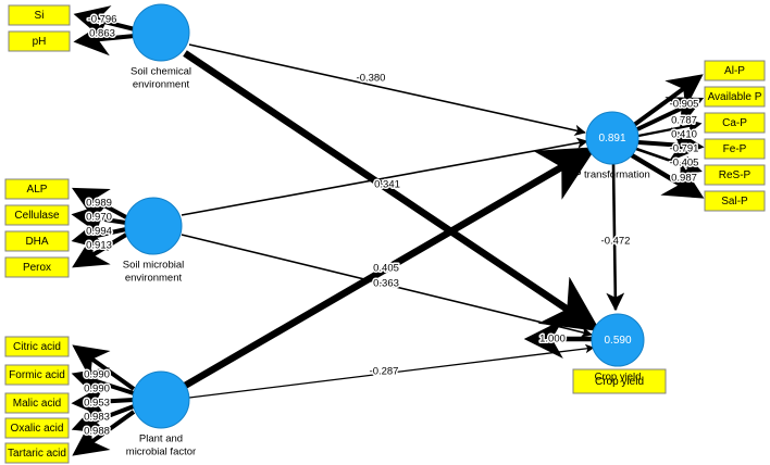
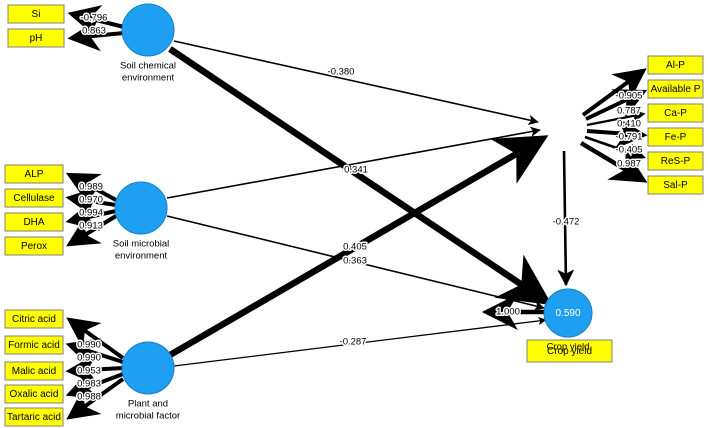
  Si
  pH
  ALP
  Cellulase
  DHA
  Perox
  Citric acid
  Formic acid
  Malic acid
  Oxalic acid
  Tartaric acid
  Al-P
  Available P
  Ca-P
  Fe-P
  ReS-P
  Sal-P
  Crop yield
  Soil chemical
  environment
  Soil microbial
  environment
  Plant and
  microbial factor
- 0.891
- P transformation
  0.590
  Crop yield
  -0.796
  0.863
  0.989
  0.970
  0.994
  0.913
  0.990
  0.990
  0.953
  0.983
  0.988
  -0.905
  0.787
  0.410
  -0.791
  -0.405
  0.987
  1.000
  -0.380
  0.341
  0.405
  0.363
  -0.287
  -0.472
